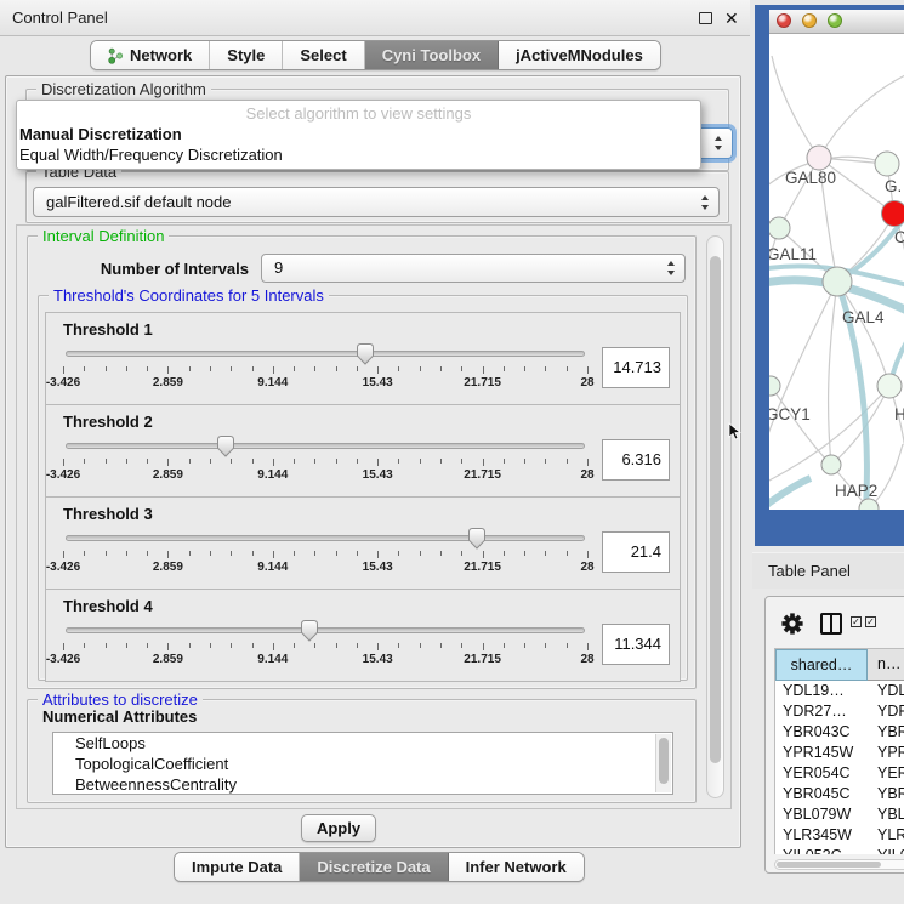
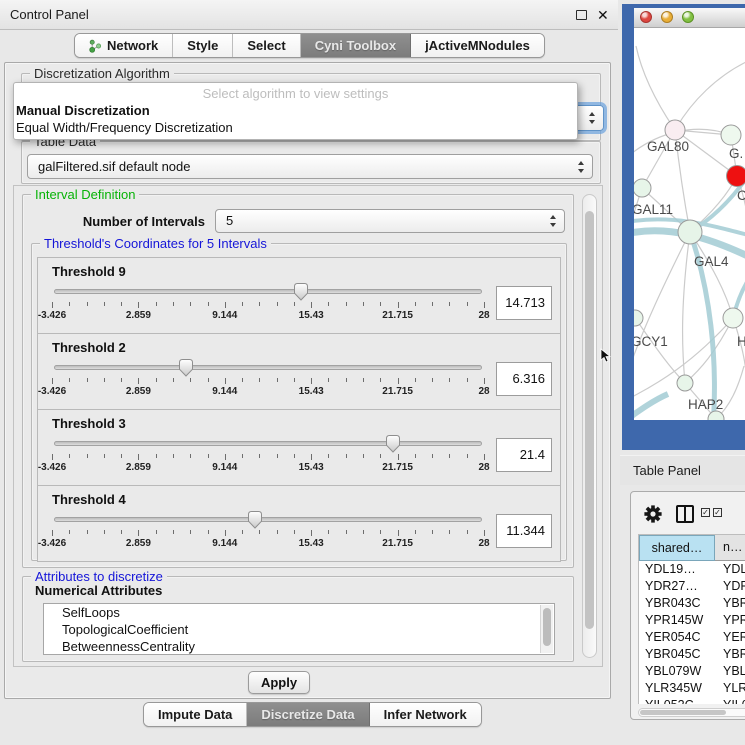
  Control Panel
  ✕
  Network
  Style
  Select
  Cyni Toolbox
  jActiveMNodules
  Discretization Algorithm
  Table Data
  galFiltered.sif default node
  Interval Definition
  Number of Intervals
- 9
+ 5
  Threshold's Coordinates for 5 Intervals
- Threshold 1
+ Threshold 9
  -3.426
  2.859
  9.144
  15.43
  21.715
  28
  14.713
  Threshold 2
  -3.426
  2.859
  9.144
  15.43
  21.715
  28
  6.316
  Threshold 3
  -3.426
  2.859
  9.144
  15.43
  21.715
  28
  21.4
  Threshold 4
  -3.426
  2.859
  9.144
  15.43
  21.715
  28
  11.344
  Attributes to discretize
  Numerical Attributes
  SelfLoops
  TopologicalCoefficient
  BetweennessCentrality
  Apply
  Select algorithm to view settings
  Manual Discretization
  Equal Width/Frequency Discretization
  Impute Data
  Discretize Data
  Infer Network
  GAL80
  G.
  C
  GAL11
  GAL4
  GCY1
  H
  HAP2
  Table Panel
  ✓
  ✓
  shared…
  n…
  YDL19…
  YDR27…
  YBR043C
  YPR145W
  YER054C
  YBR045C
  YBL079W
  YLR345W
